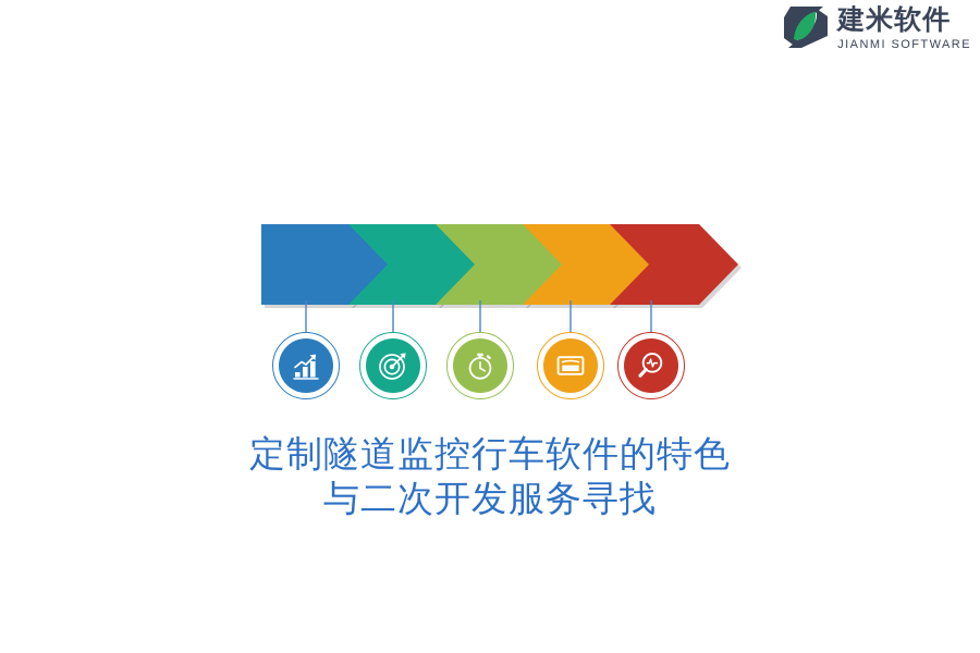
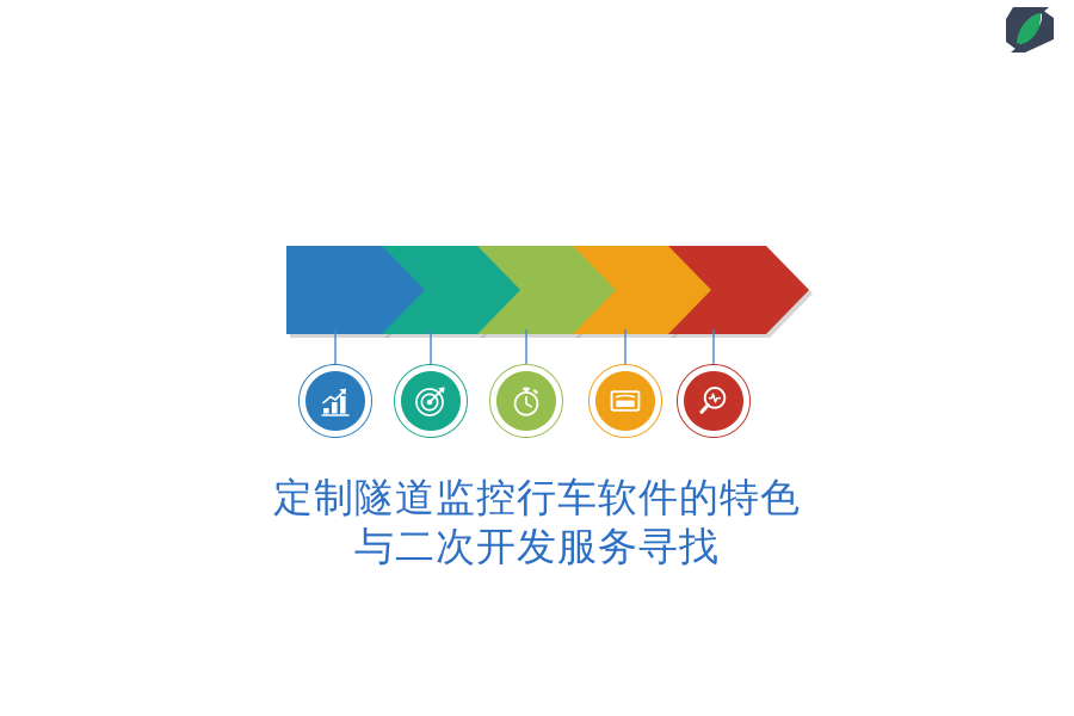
- 建米软件
- JIANMI SOFTWARE
  定制隧道监控行车软件的特色
  与二次开发服务寻找
